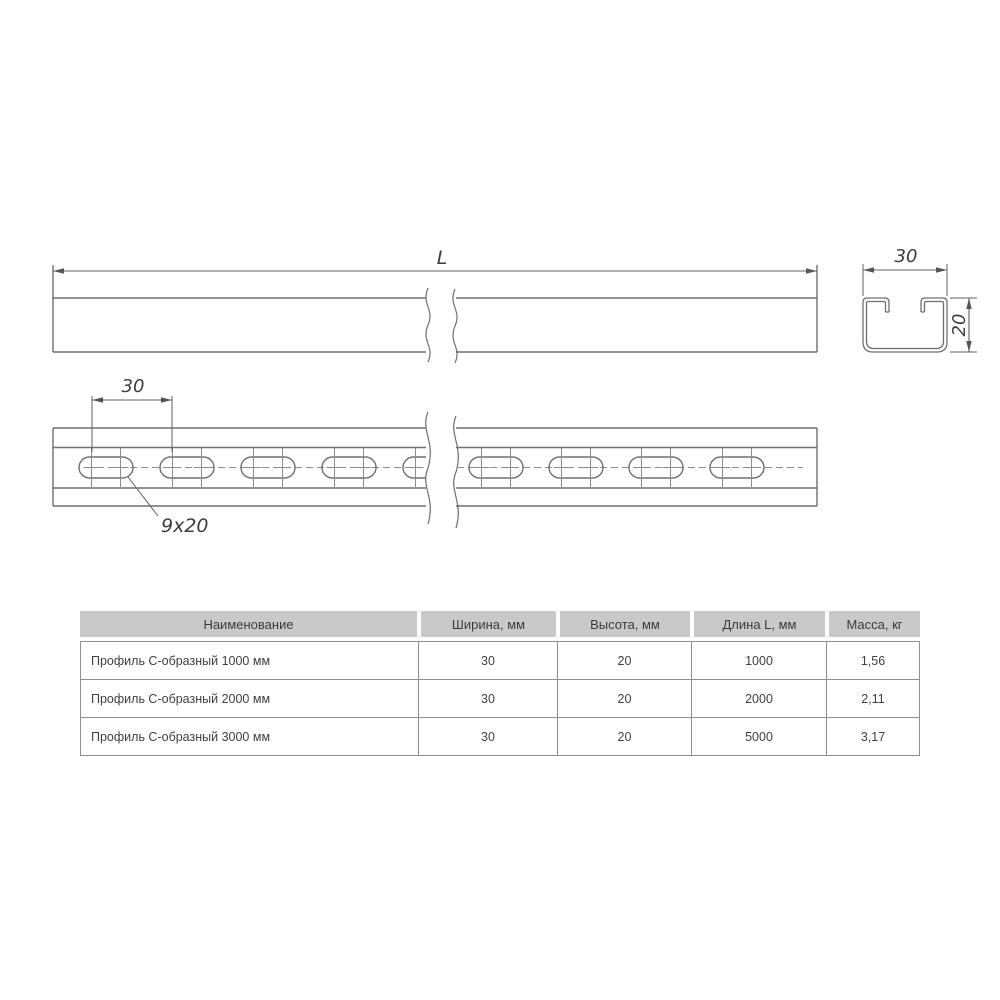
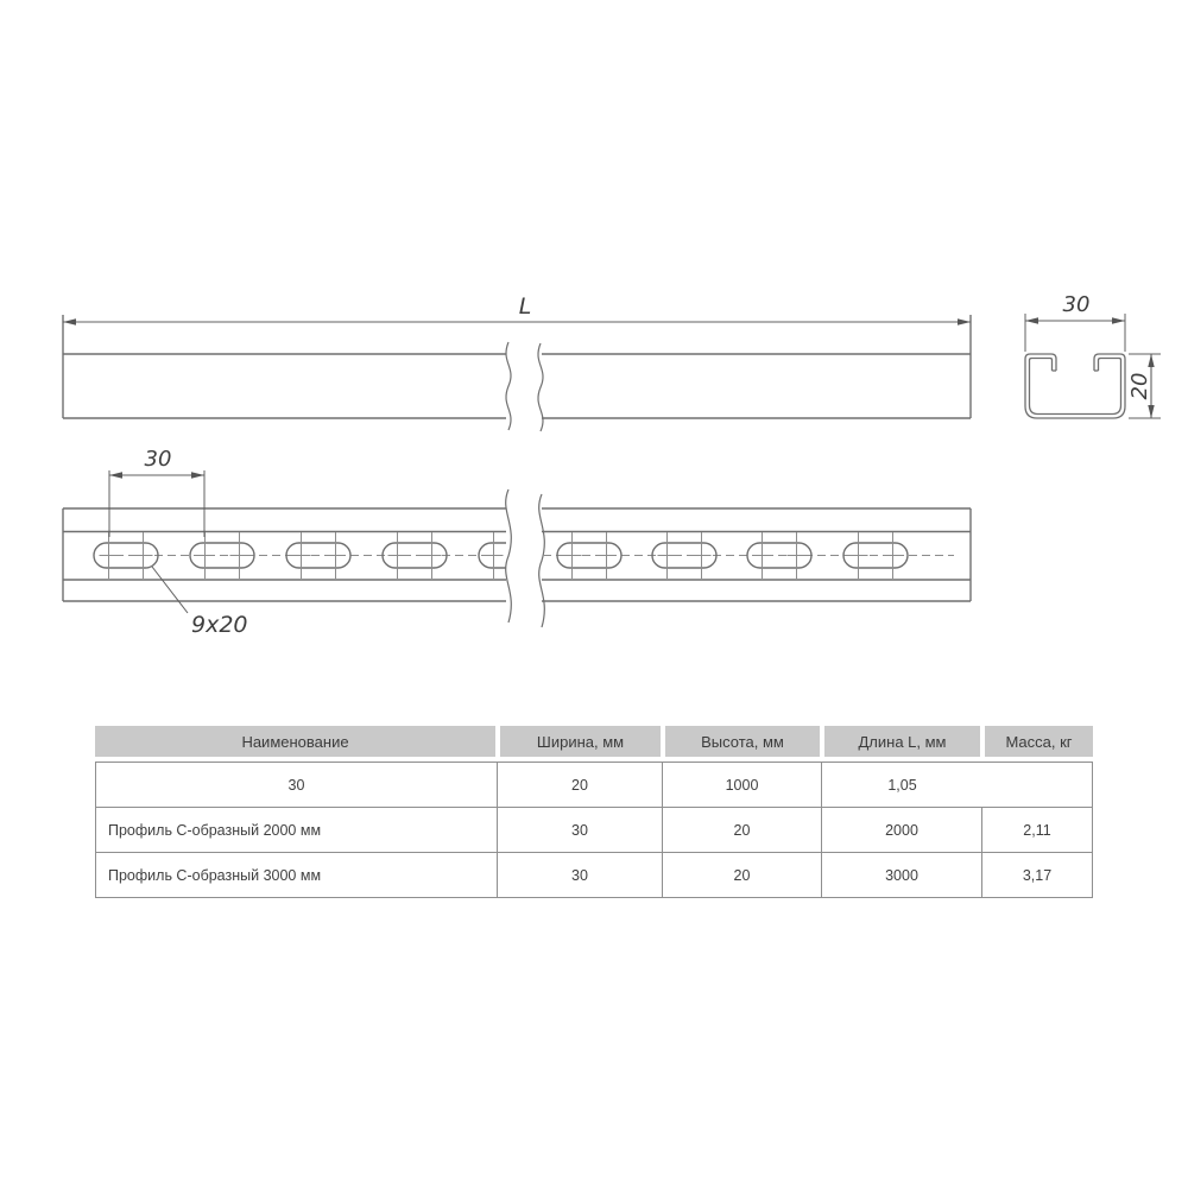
  L
  30
  30
  9x20
  Наименование
  Ширина, мм
  Высота, мм
  Длина L, мм
  Масса, кг
- Профиль С-образный 1000 мм
  30
  20
  1000
- 1,56
+ 1,05
  Профиль С-образный 2000 мм
  30
  20
  2000
  2,11
  Профиль С-образный 3000 мм
  30
  20
- 5000
+ 3000
  3,17
